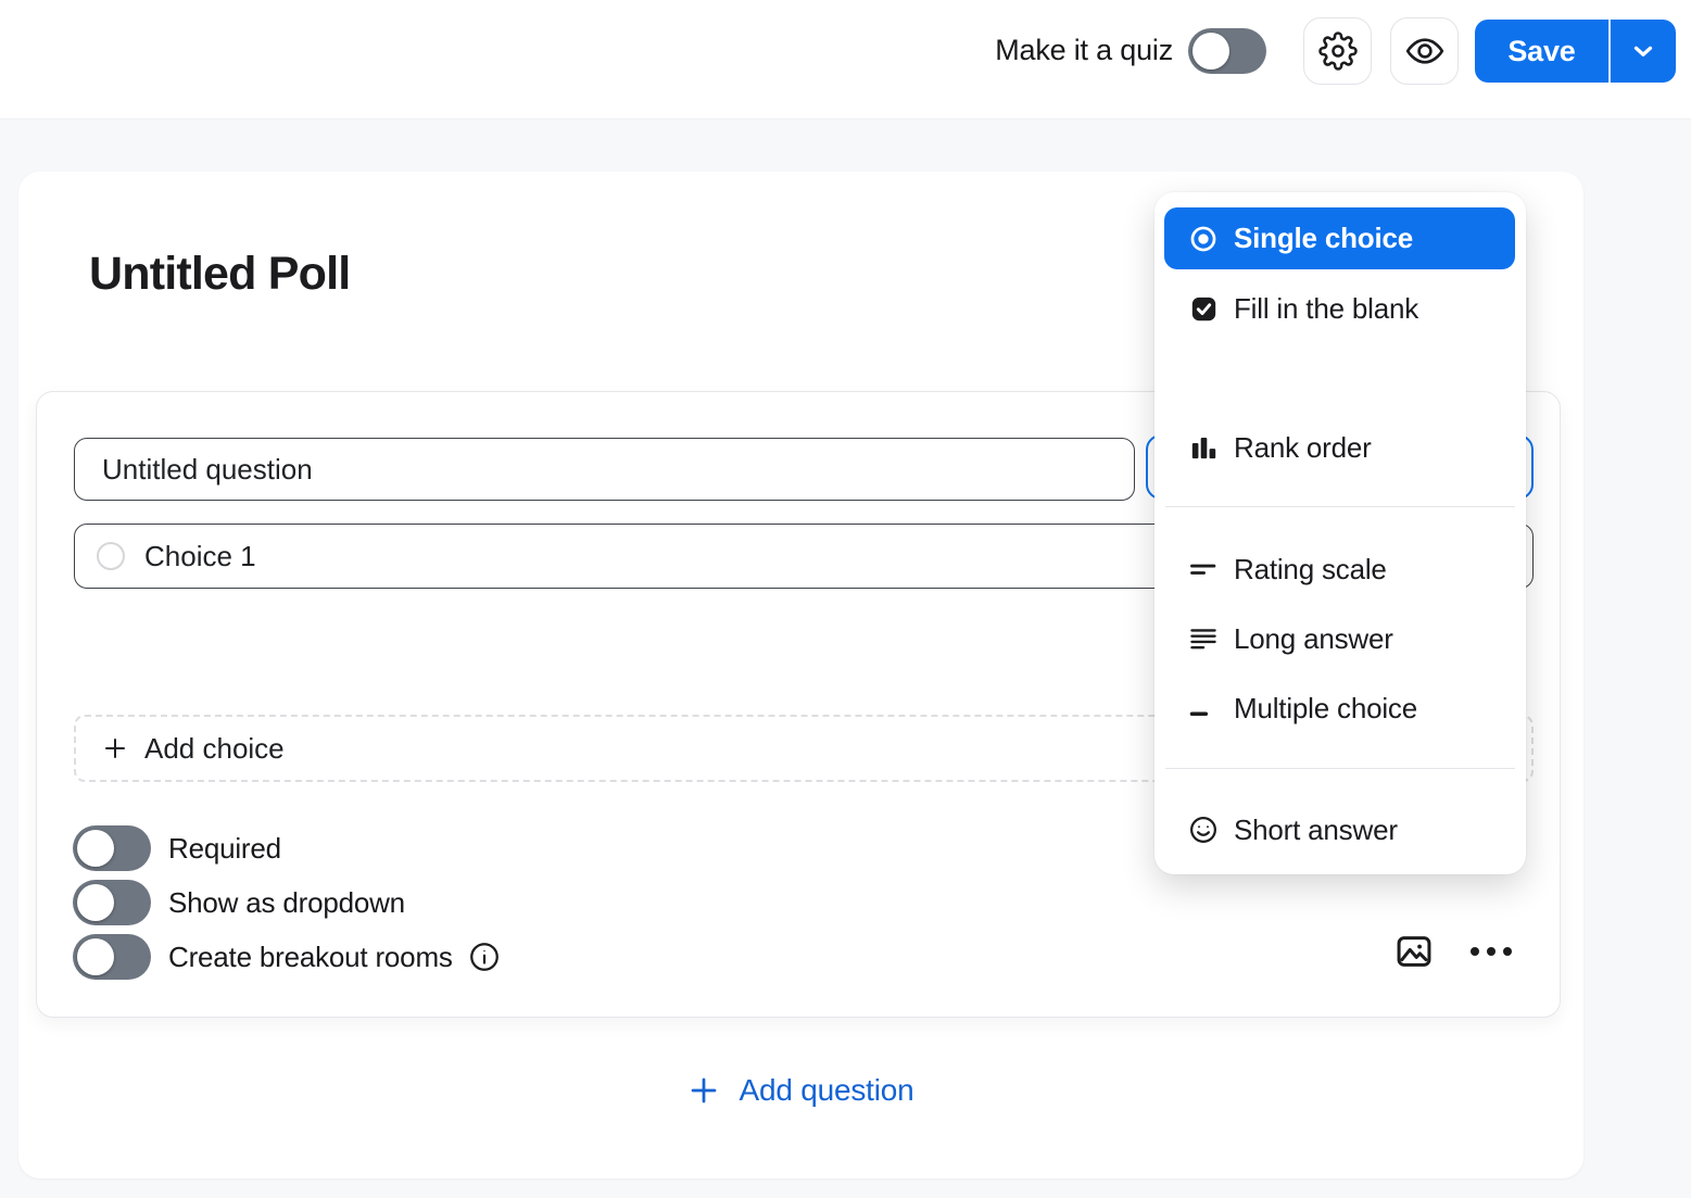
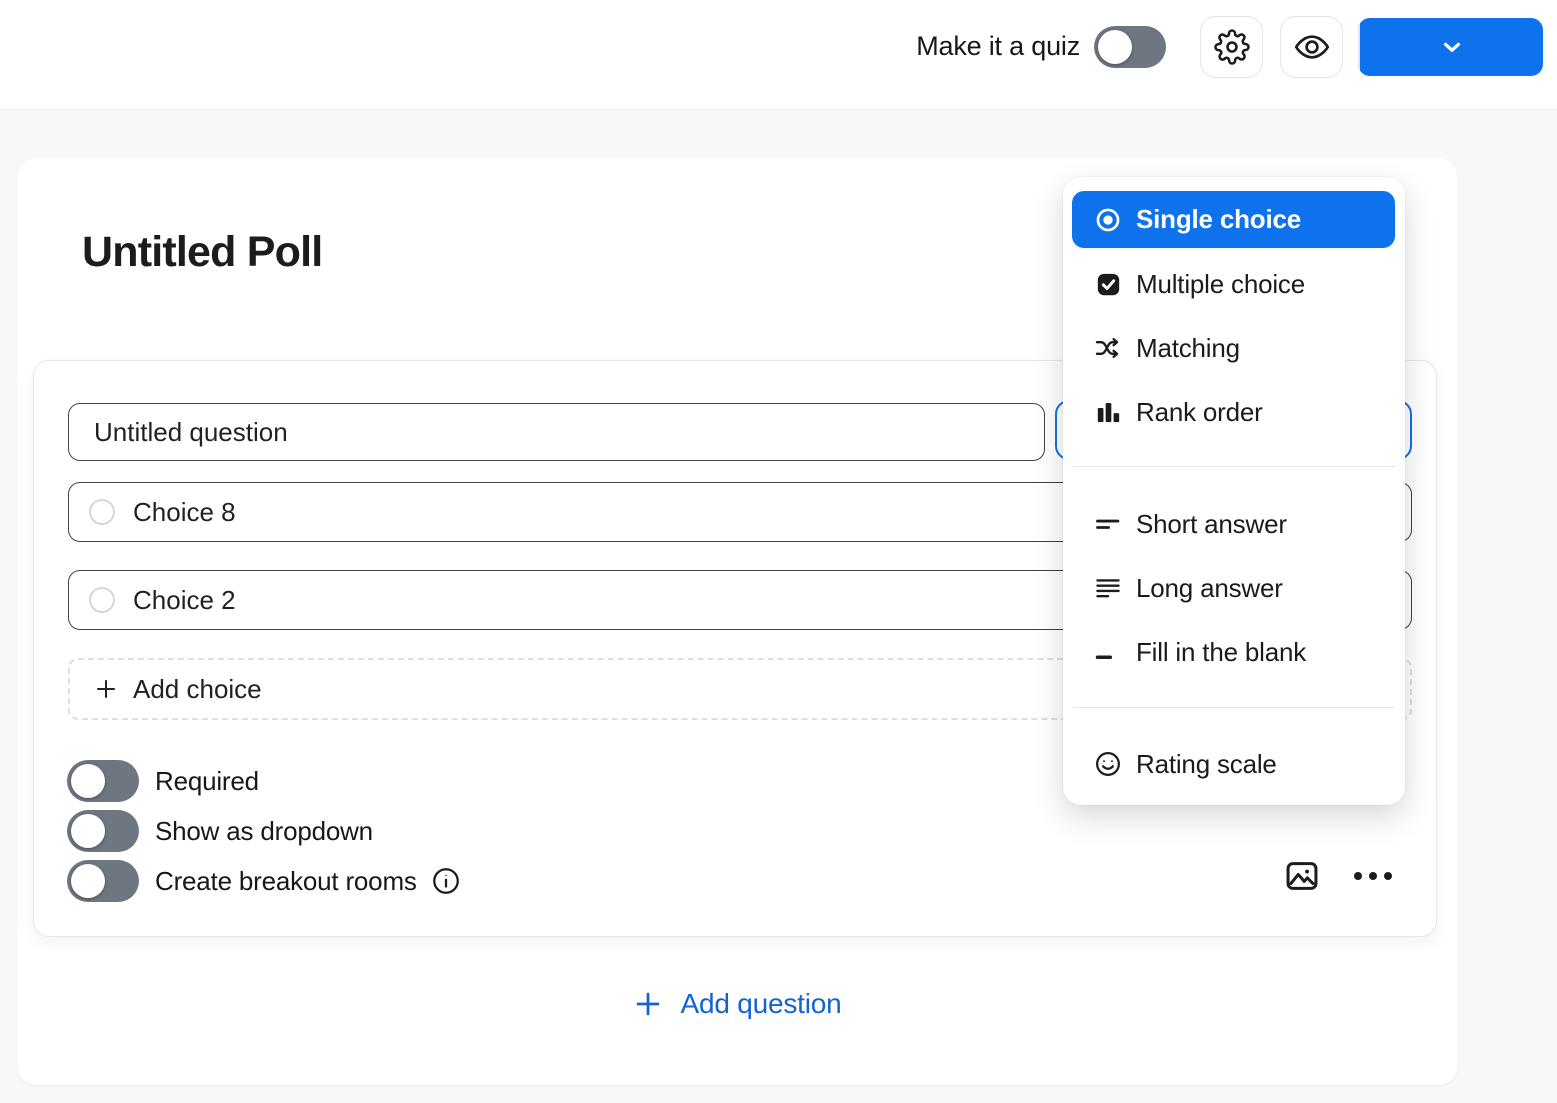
  Make it a quiz
- Save
  Untitled Poll
  Untitled question
- Choice 1
+ Choice 8
+ Choice 2
  Add choice
  Required
  Show as dropdown
  Create breakout rooms
  Add question
  Single choice
- Fill in the blank
+ Multiple choice
+ Matching
  Rank order
- Rating scale
+ Short answer
  Long answer
- Multiple choice
+ Fill in the blank
- Short answer
+ Rating scale
